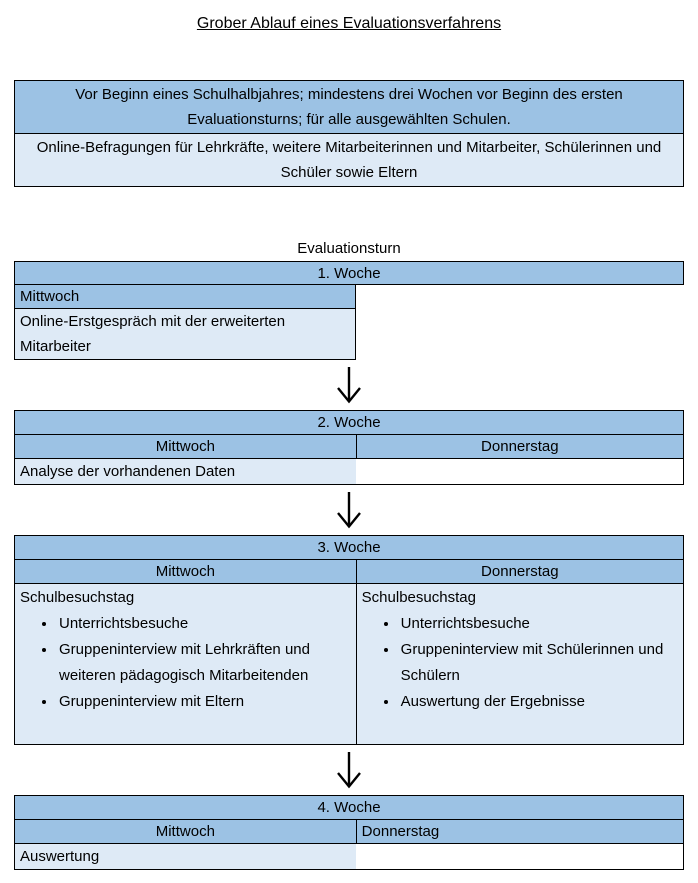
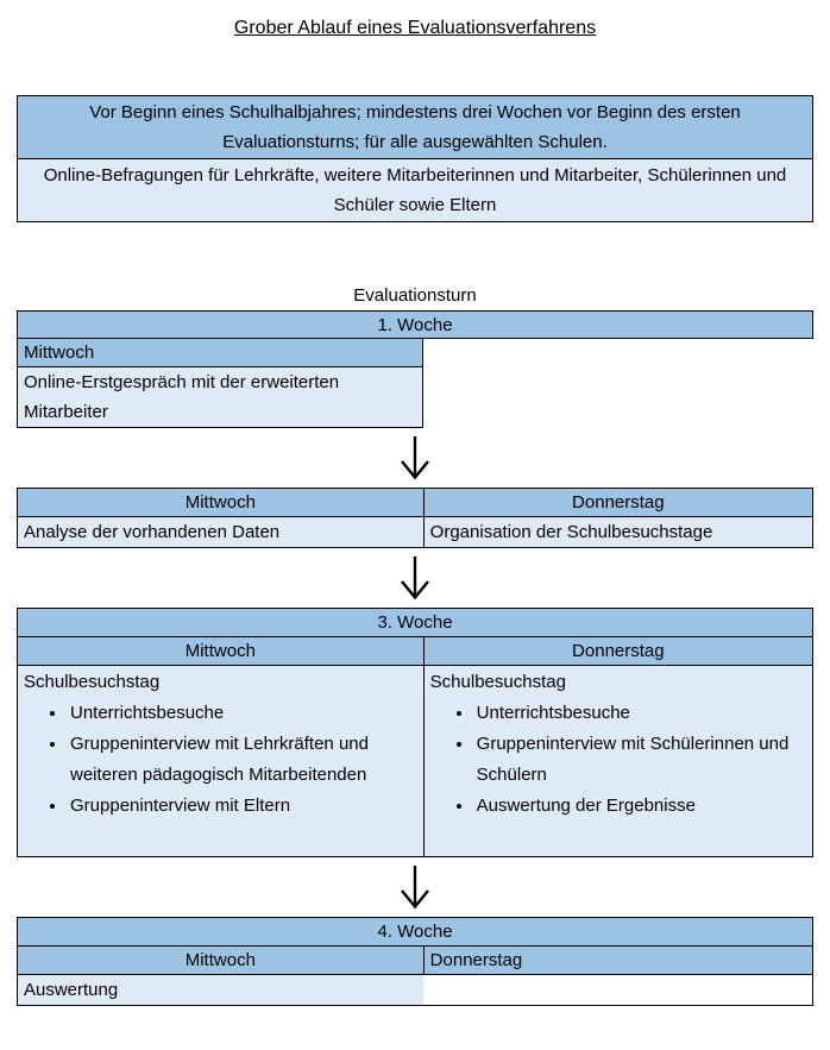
  Grober Ablauf eines Evaluationsverfahrens
  Vor Beginn eines Schulhalbjahres; mindestens drei Wochen vor Beginn des ersten Evaluationsturns; für alle ausgewählten Schulen.
  Online-Befragungen für Lehrkräfte, weitere Mitarbeiterinnen und Mitarbeiter, Schülerinnen und Schüler sowie Eltern
  Evaluationsturn
  1. Woche
  Mittwoch
  Online-Erstgespräch mit der erweiterten Mitarbeiter
- 2. Woche
  Mittwoch
  Donnerstag
  Analyse der vorhandenen Daten
+ Organisation der Schulbesuchstage
  3. Woche
  Mittwoch
  Donnerstag
  Schulbesuchstag
  Unterrichtsbesuche
  Gruppeninterview mit Lehrkräften und weiteren pädagogisch Mitarbeitenden
  Gruppeninterview mit Eltern
  Schulbesuchstag
  Unterrichtsbesuche
  Gruppeninterview mit Schülerinnen und Schülern
  Auswertung der Ergebnisse
  4. Woche
  Mittwoch
  Donnerstag
  Auswertung
